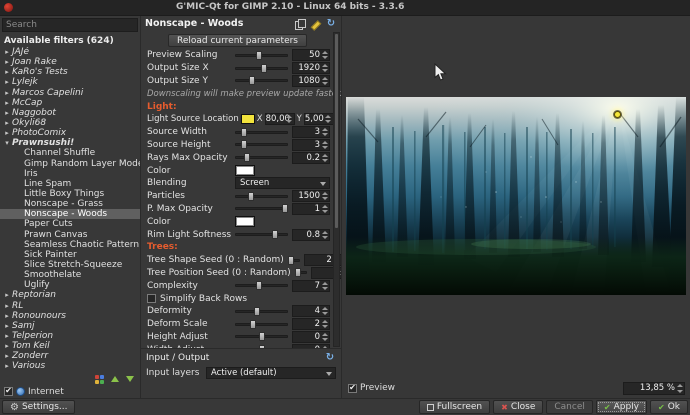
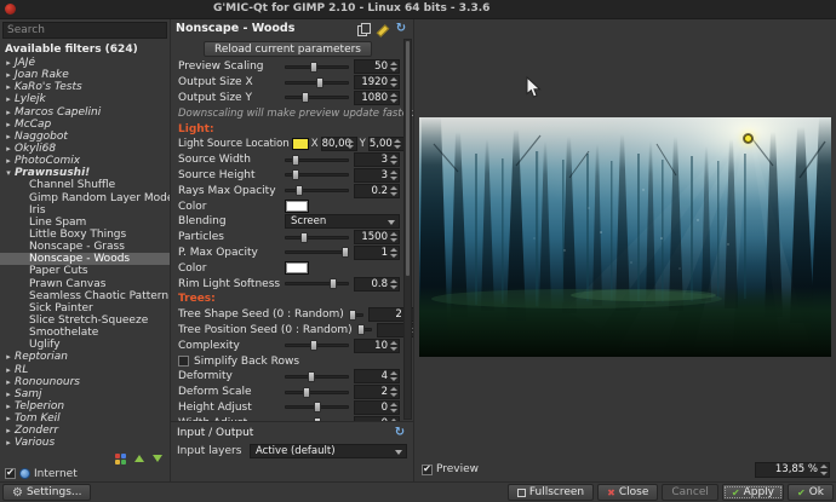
  G'MIC-Qt for GIMP 2.10 - Linux 64 bits - 3.3.6
  Search
  Available filters (624)
  ▸
  JAJé
  ▸
  Joan Rake
  ▸
  KaRo's Tests
  ▸
  Lylejk
  ▸
  Marcos Capelini
  ▸
  McCap
  ▸
  Naggobot
  ▸
  Okyli68
  ▸
  PhotoComix
  ▾
  Prawnsushi!
  Channel Shuffle
  Gimp Random Layer Mod
  Iris
  Line Spam
  Little Boxy Things
  Nonscape - Grass
  Nonscape - Woods
  Paper Cuts
  Prawn Canvas
  Seamless Chaotic Pattern
  Sick Painter
  Slice Stretch-Squeeze
  Smoothelate
  Uglify
  ▸
  Reptorian
  ▸
  RL
  ▸
  Ronounours
  ▸
  Samj
  ▸
  Telperion
  ▸
  Tom Keil
  ▸
  Zonderr
  ▸
  Various
  ✔
  Internet
  Nonscape - Woods
  ↻
  Reload current parameters
  Preview Scaling
  50
  Output Size X
  1920
  Output Size Y
  1080
  Downscaling will make preview update fast.
  Light:
  Light Source Location
  X
  80,00
  Y
  5,00
  Source Width
  3
  Source Height
  3
  Rays Max Opacity
  0.2
  Color
  Blending
  Screen
  Particles
  1500
  P. Max Opacity
  1
  Color
  Rim Light Softness
  0.8
  Trees:
  Tree Shape Seed (0 : Random)
  2
  Tree Position Seed (0 : Random)
  Complexity
- 7
+ 10
  Simplify Back Rows
  Deformity
  4
  Deform Scale
  2
  Height Adjust
  0
  Input / Output
  ↻
  Input layers
  Active (default)
  ✔
  Preview
  13,85 %
  ⚙
  Settings...
  Fullscreen
  ✖
  Close
  Cancel
  ✔
  Apply
  ✔
  Ok
